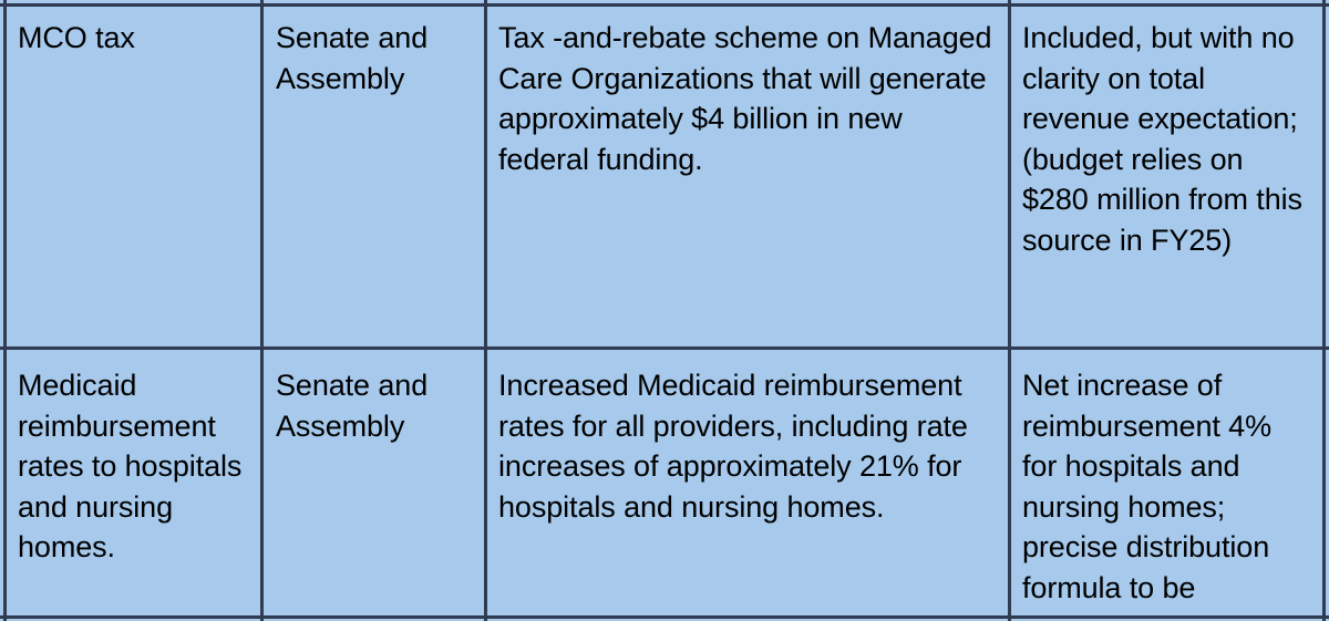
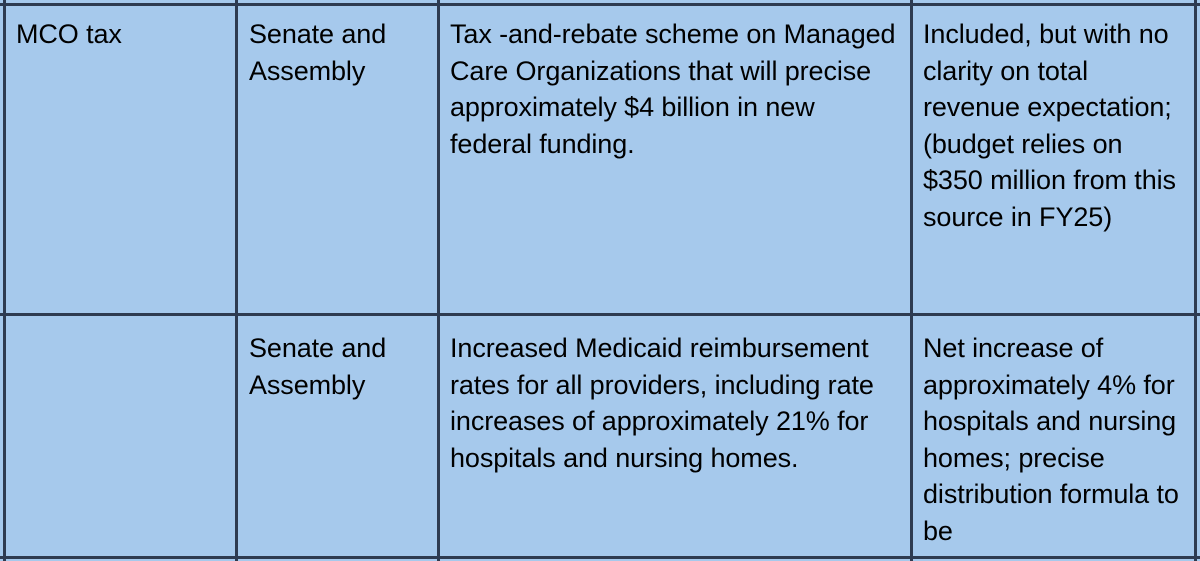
  MCO tax
  Senate and Assembly
- Tax -and-rebate scheme on Managed Care Organizations that will generate approximately $4 billion in new federal funding.
+ Tax -and-rebate scheme on Managed Care Organizations that will precise approximately $4 billion in new federal funding.
- Included, but with no clarity on total revenue expectation; (budget relies on $280 million from this source in FY25)
+ Included, but with no clarity on total revenue expectation; (budget relies on $350 million from this source in FY25)
- Medicaid reimbursement rates to hospitals and nursing homes.
  Senate and Assembly
  Increased Medicaid reimbursement rates for all providers, including rate increases of approximately 21% for hospitals and nursing homes.
- Net increase of reimbursement 4% for hospitals and nursing homes; precise distribution formula to be
+ Net increase of approximately 4% for hospitals and nursing homes; precise distribution formula to be
